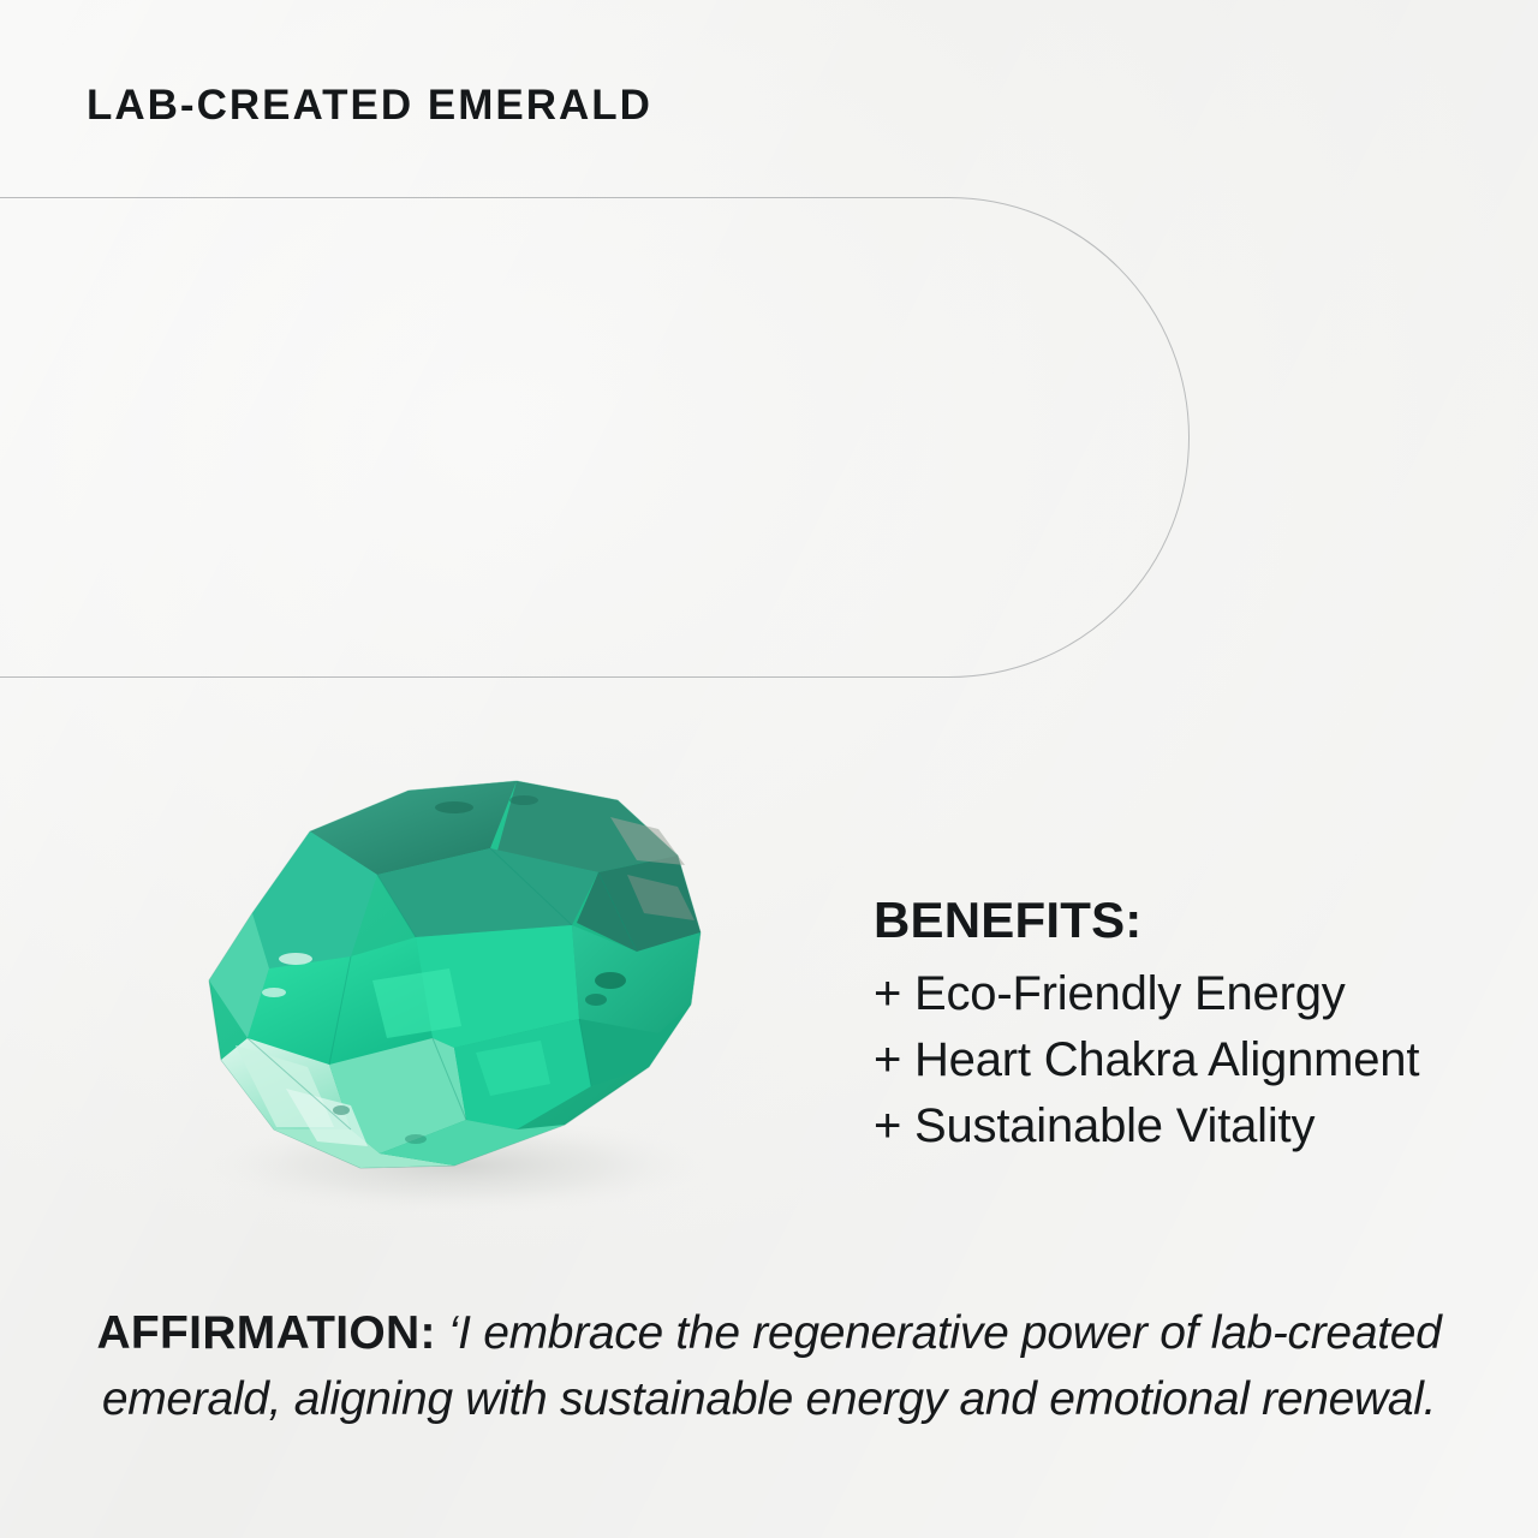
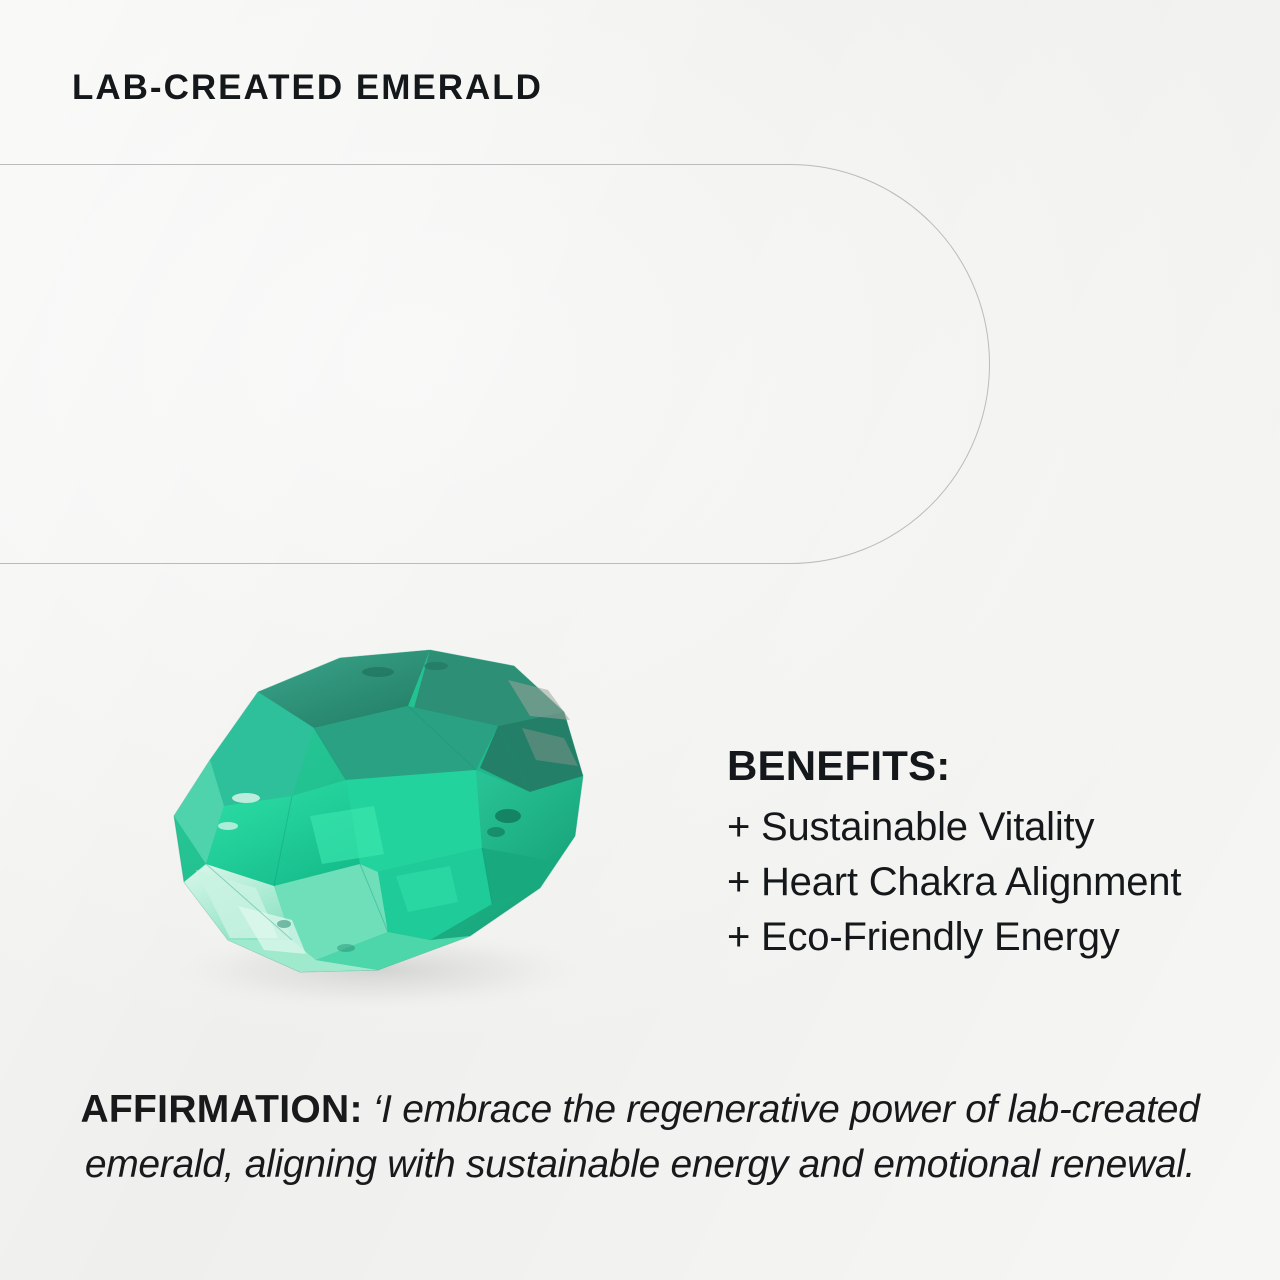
  LAB-CREATED EMERALD
  BENEFITS:
- + Eco-Friendly Energy
+ + Sustainable Vitality
  + Heart Chakra Alignment
- + Sustainable Vitality
+ + Eco-Friendly Energy
  AFFIRMATION: ‘I embrace the regenerative power of lab-created emerald, aligning with sustainable energy and emotional renewal.
